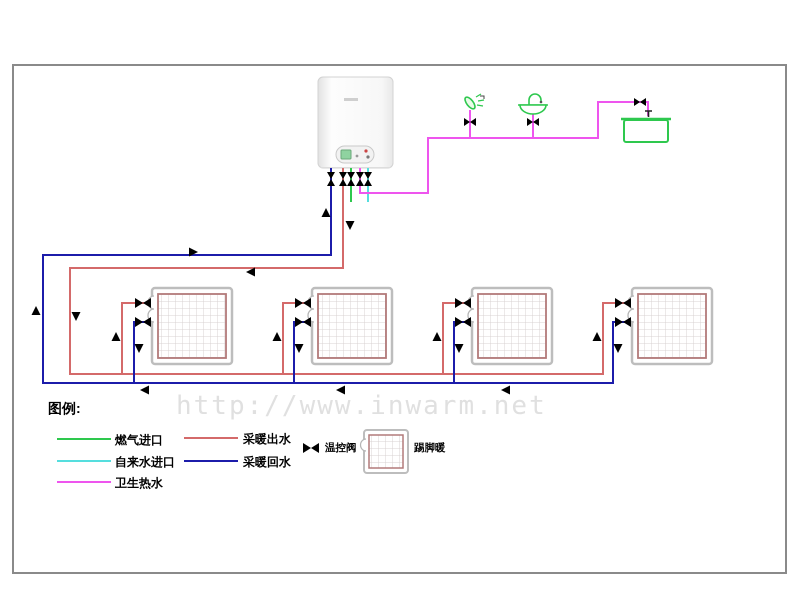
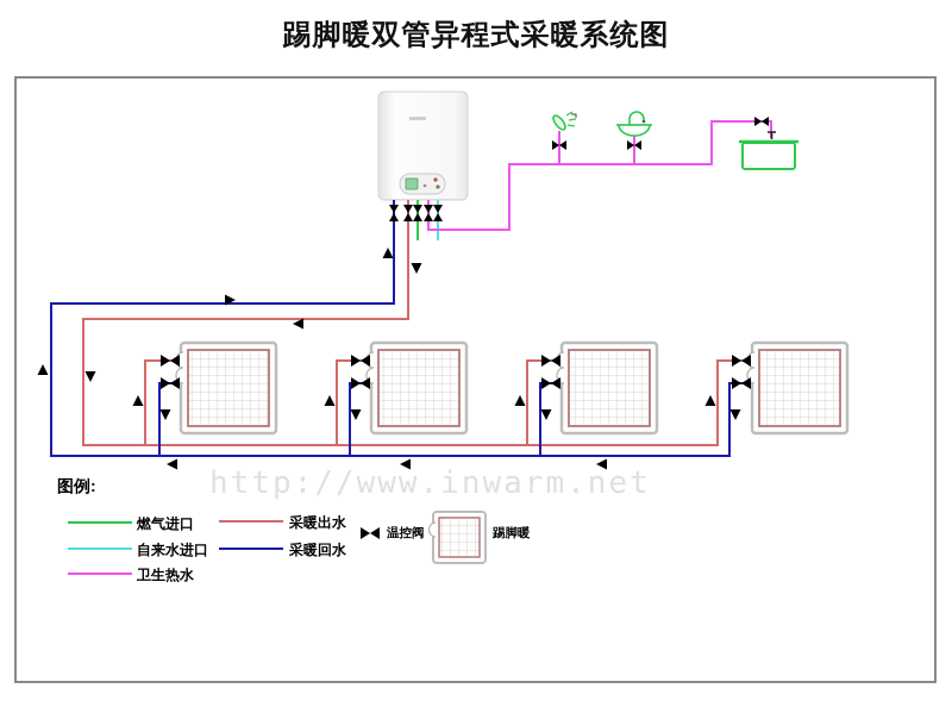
+ 踢脚暖双管异程式采暖系统图
  http://www.inwarm.net
  图例:
  燃气进口
  自来水进口
  卫生热水
  采暖出水
  采暖回水
  温控阀
  踢脚暖
